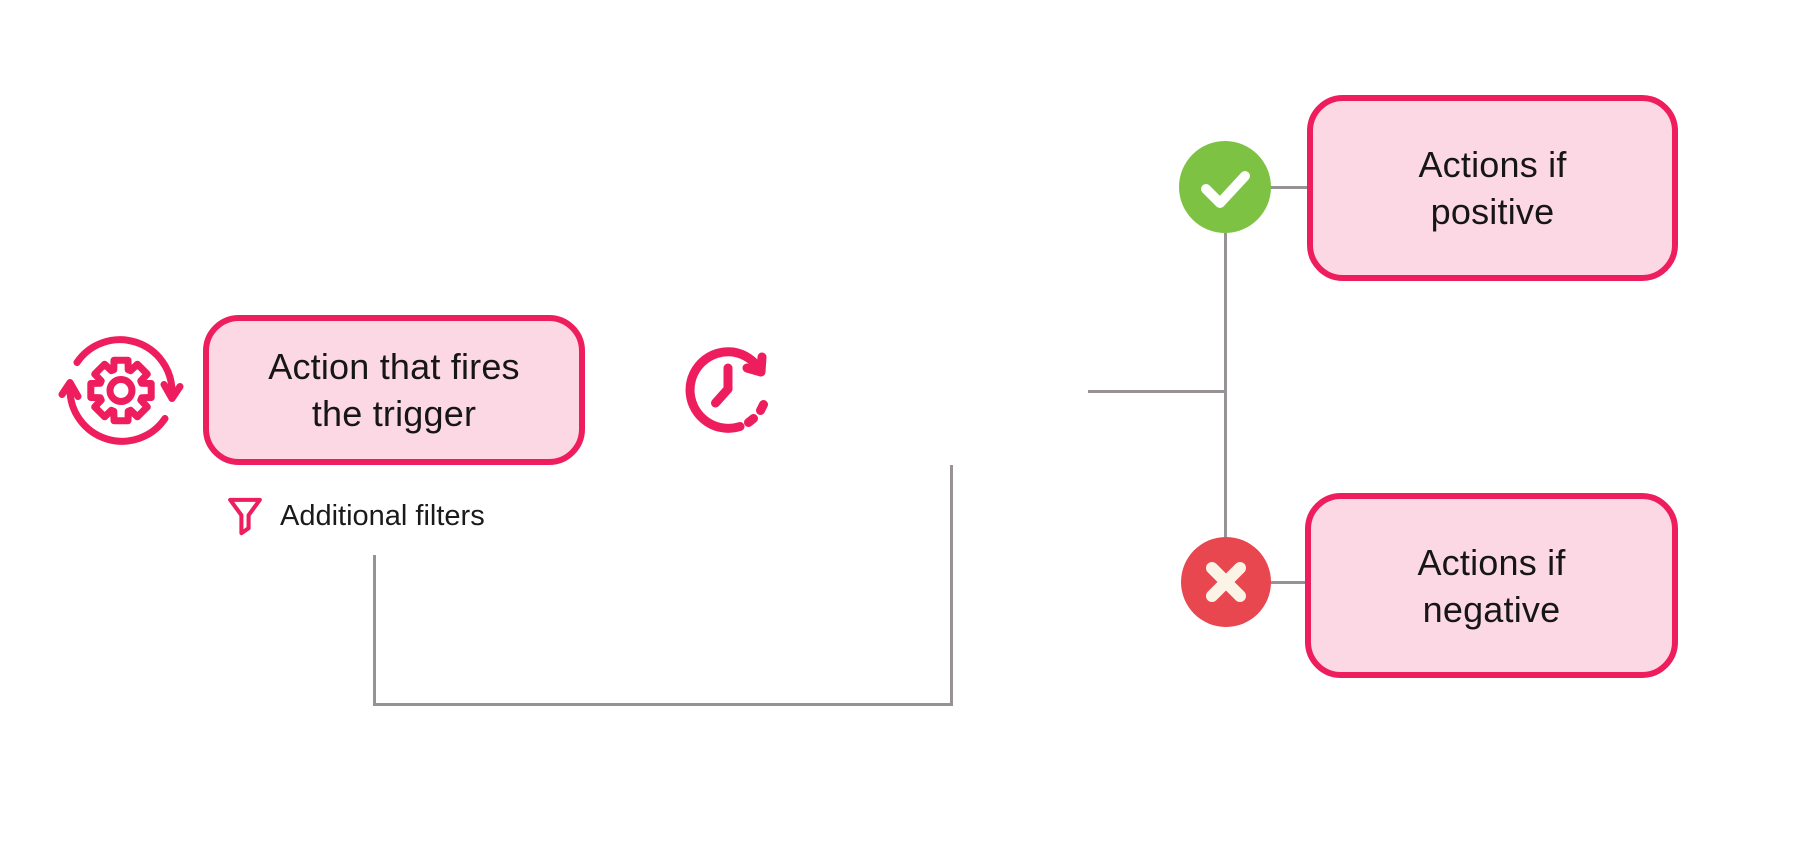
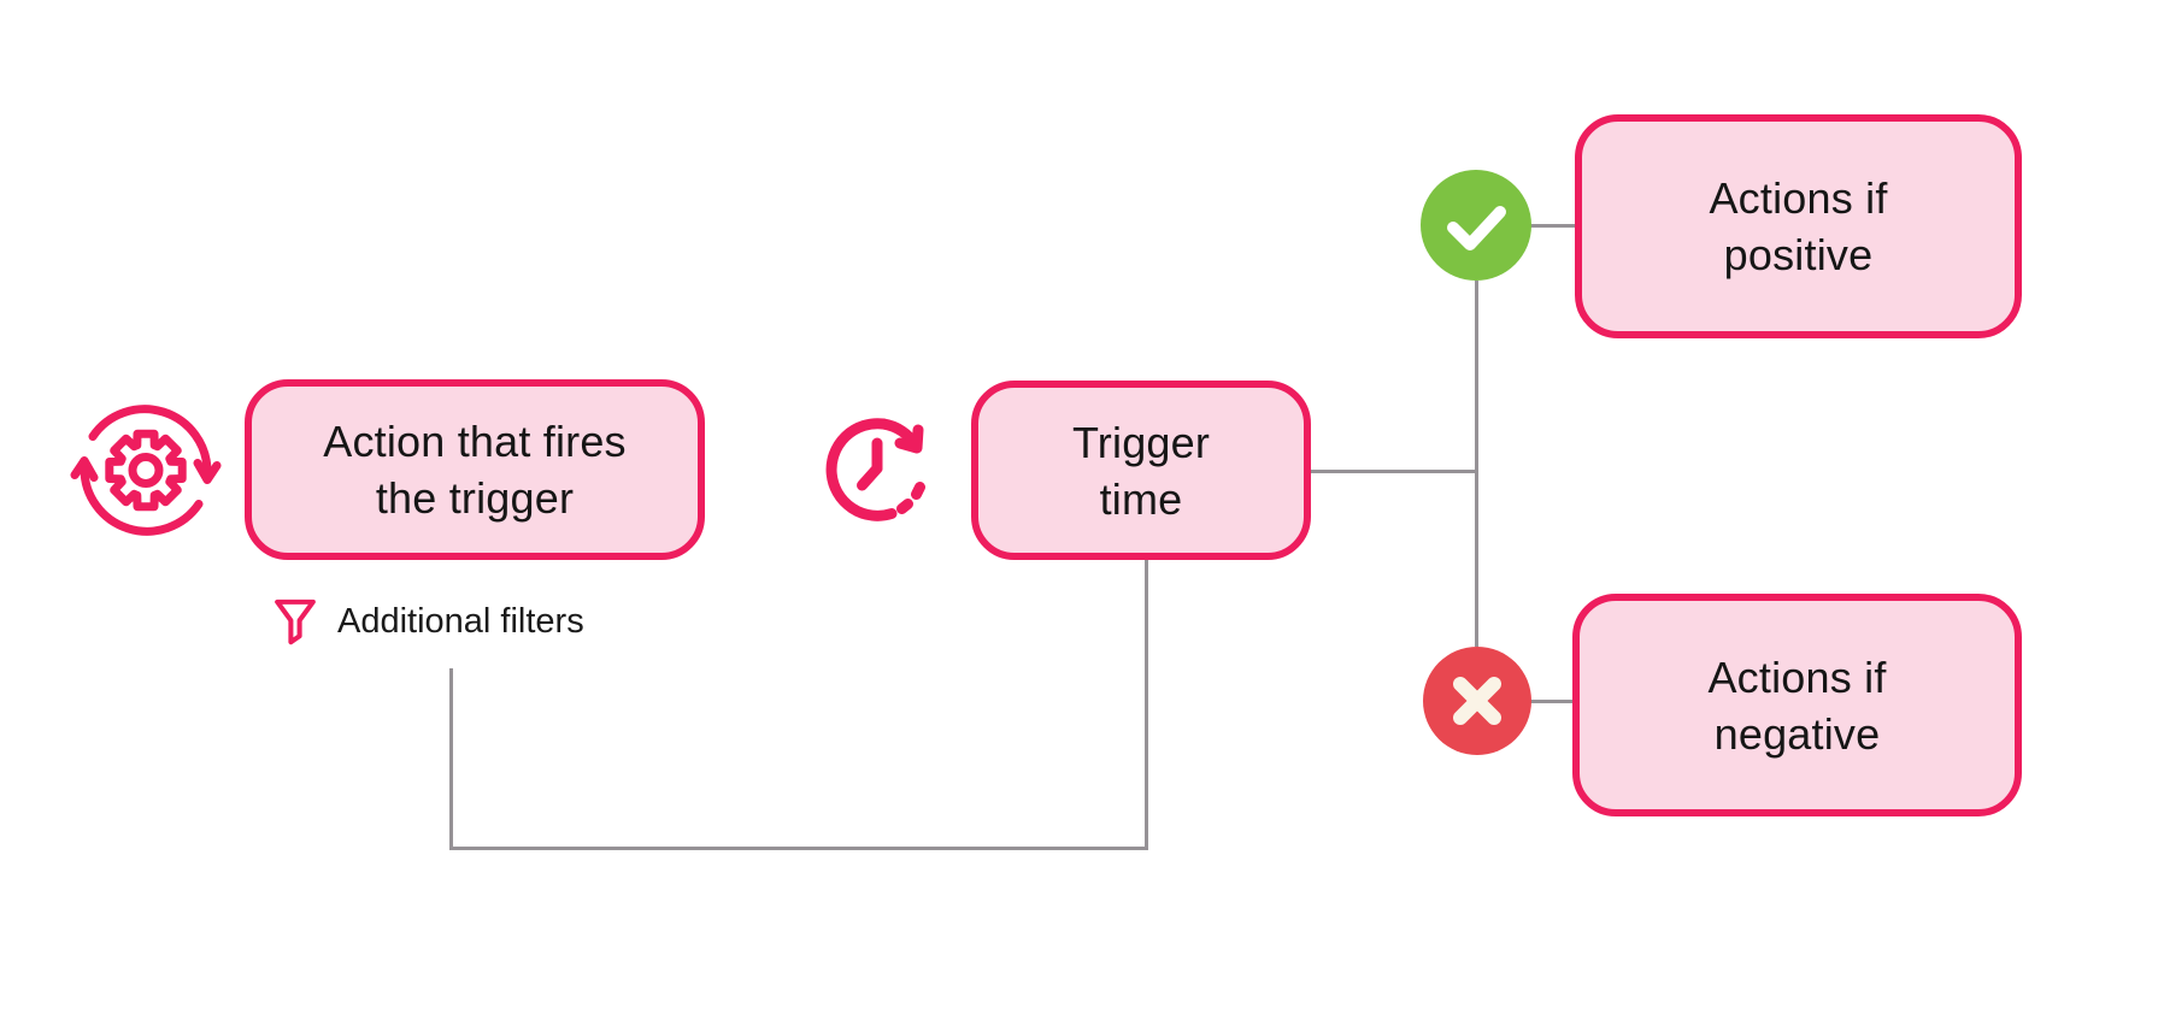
  Action that fires
  the trigger
  Additional filters
+ Trigger
+ time
  Actions if
  positive
  Actions if
  negative
